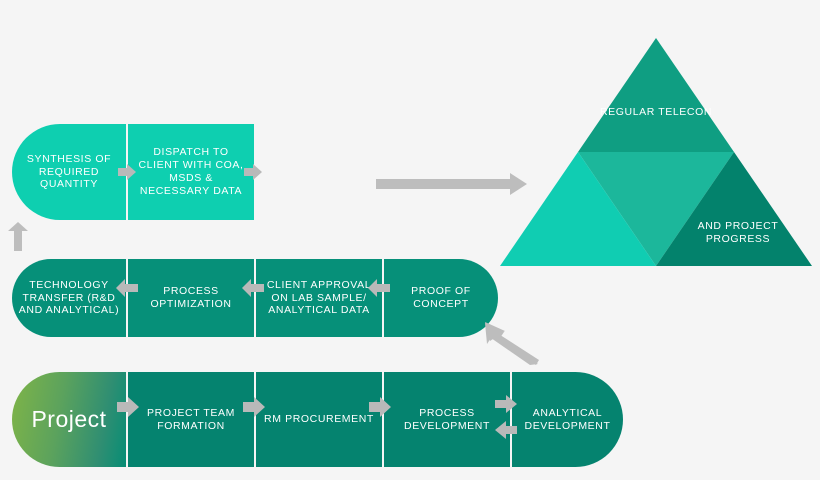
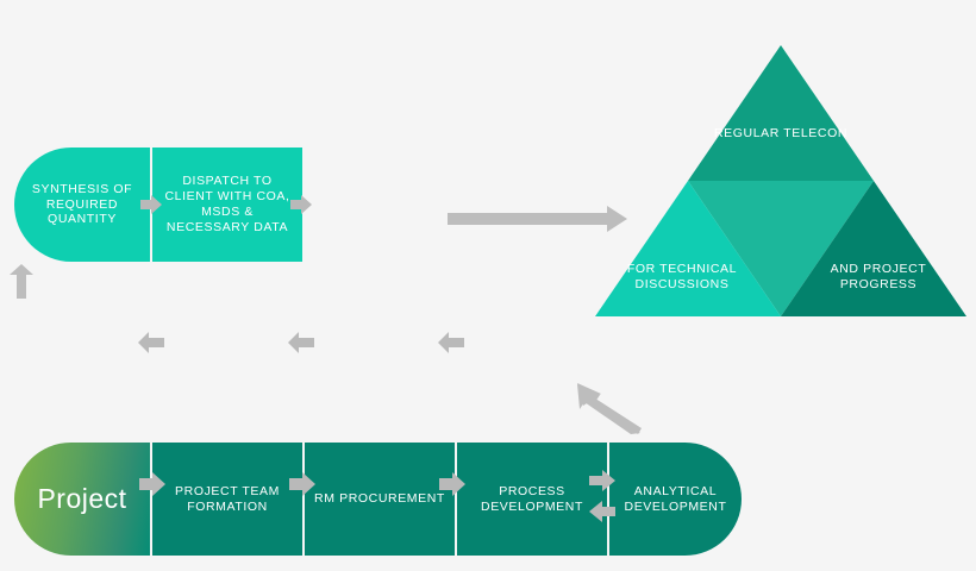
  SYNTHESIS OF REQUIRED QUANTITY
  DISPATCH TO CLIENT WITH COA, MSDS & NECESSARY DATA
- TECHNOLOGY TRANSFER (R&D AND ANALYTICAL)
- PROCESS OPTIMIZATION
- CLIENT APPROVAL ON LAB SAMPLE/ ANALYTICAL DATA
- PROOF OF CONCEPT
  Project
  PROJECT TEAM FORMATION
  RM PROCUREMENT
  PROCESS DEVELOPMENT
  ANALYTICAL DEVELOPMENT
  REGULAR TELECON
+ FOR TECHNICAL DISCUSSIONS
  AND PROJECT PROGRESS
